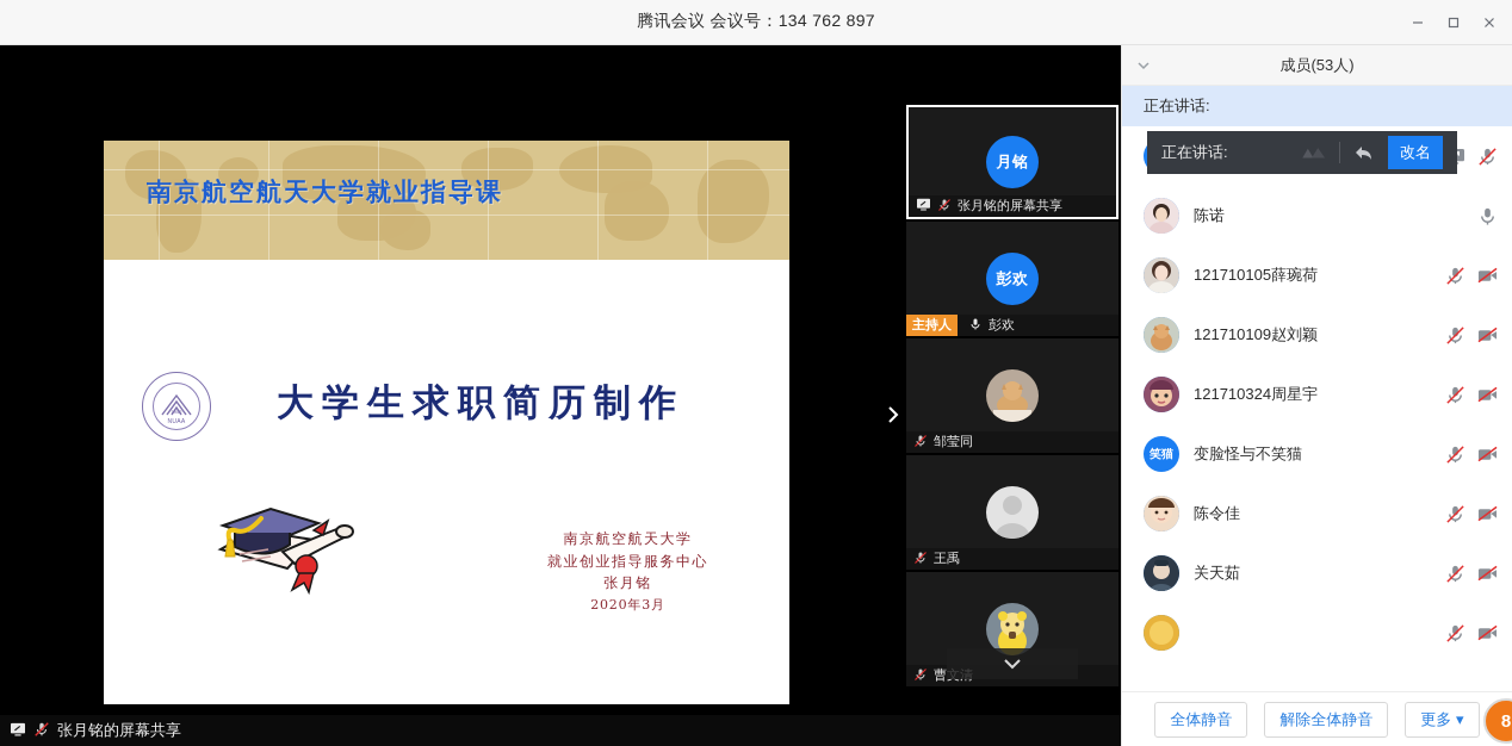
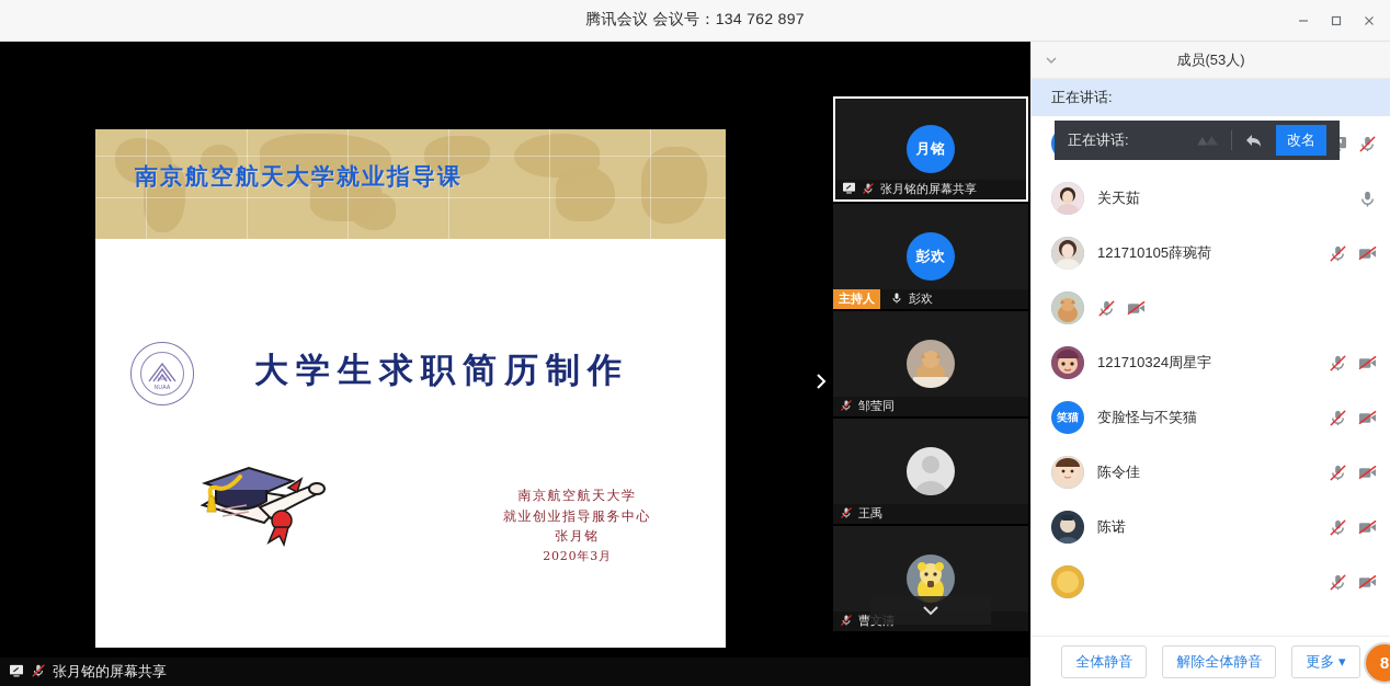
  腾讯会议 会议号：134 762 897
  南京航空航天大学就业指导课
  大学生求职简历制作
  南京航空航天大学
  就业创业指导服务中心
  张月铭
  2020年3月
  张月铭的屏幕共享
  月铭
  张月铭的屏幕共享
  彭欢
  主持人
  彭欢
  邹莹同
  王禹
  曹文清
  成员(53人)
  正在讲话:
- 陈诺
+ 关天茹
  121710105薛琬荷
- 121710109赵刘颖
  121710324周星宇
  笑猫
  变脸怪与不笑猫
  陈令佳
- 关天茹
+ 陈诺
  全体静音
  解除全体静音
  更多 ▾
  8
  正在讲话:
  改名
